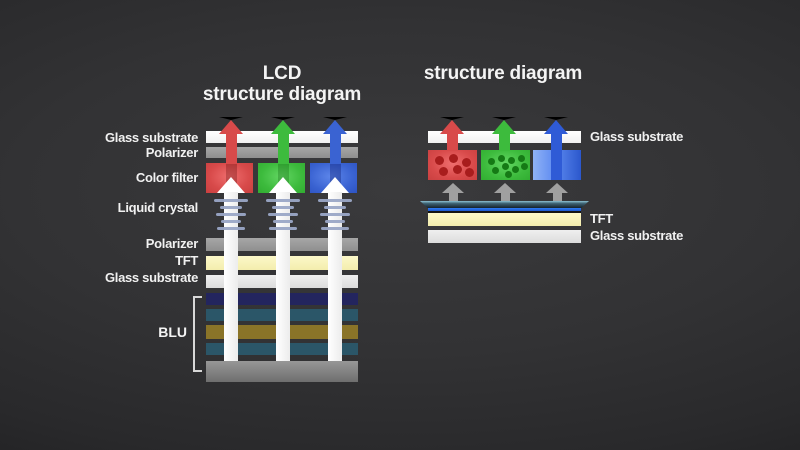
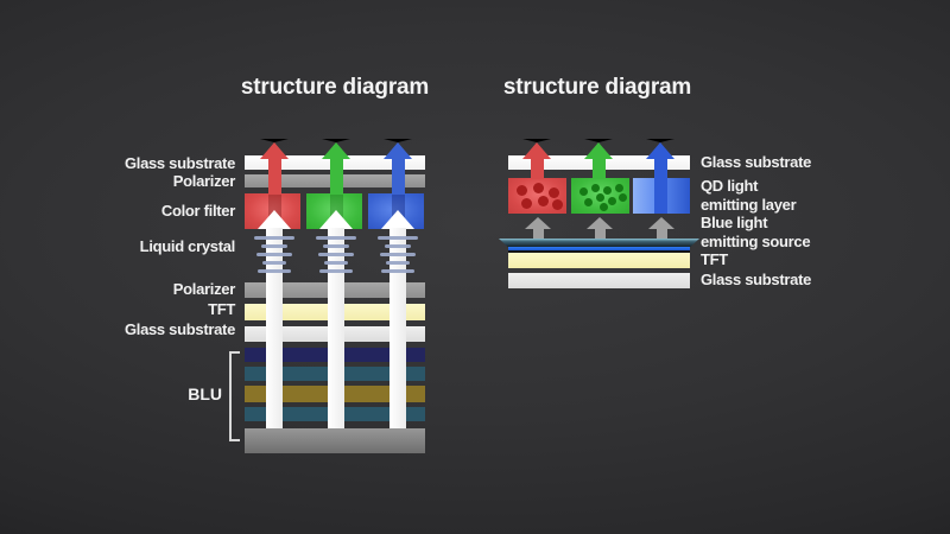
- LCD
  structure diagram
  Glass substrate
  Polarizer
  Color filter
  Liquid crystal
  Polarizer
  TFT
  Glass substrate
  BLU
  structure diagram
  Glass substrate
+ QD light
+ emitting layer
+ Blue light
+ emitting source
  TFT
  Glass substrate
